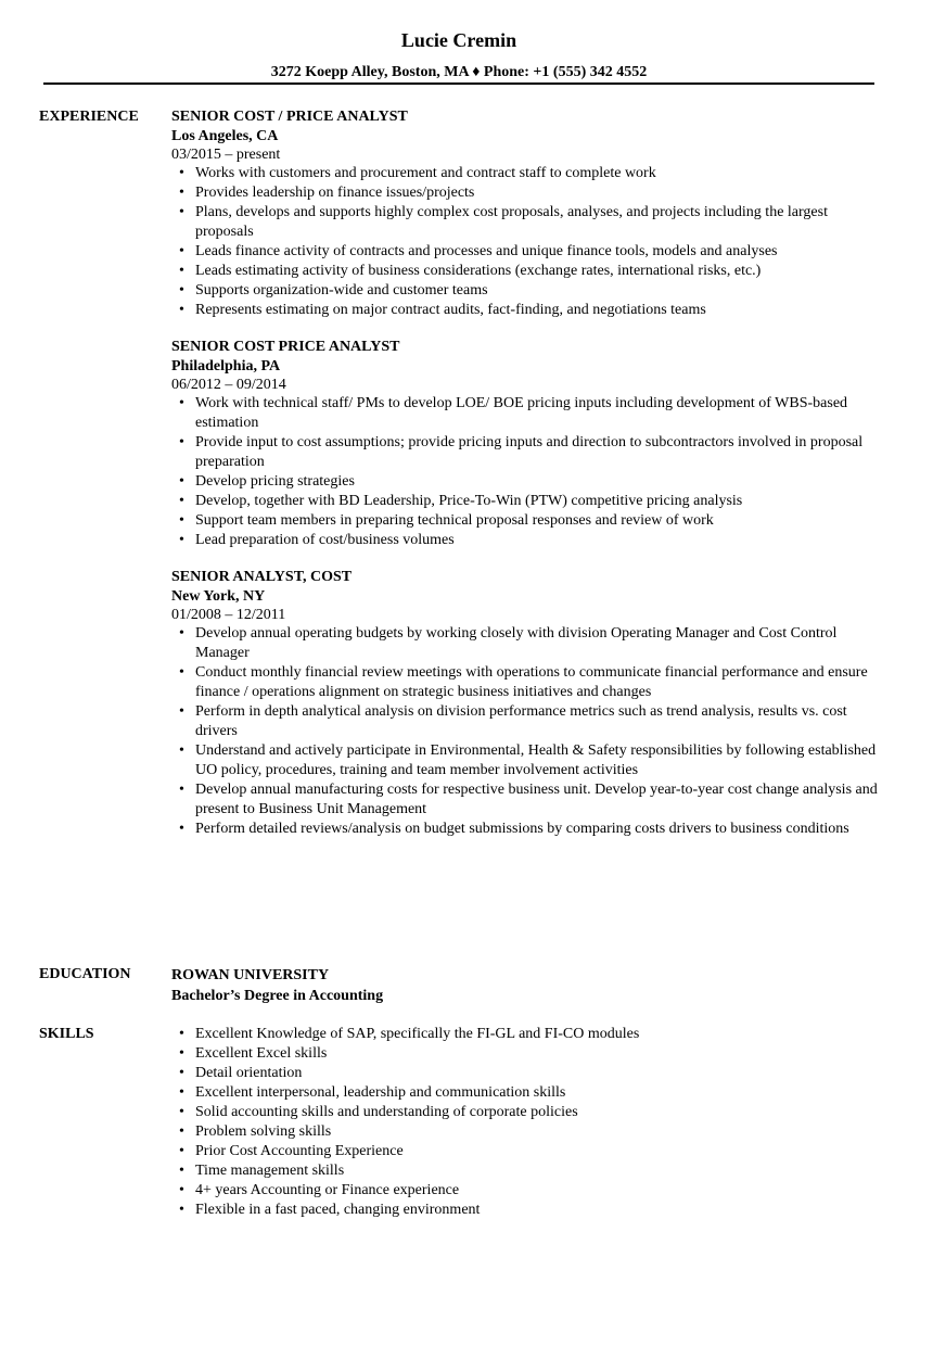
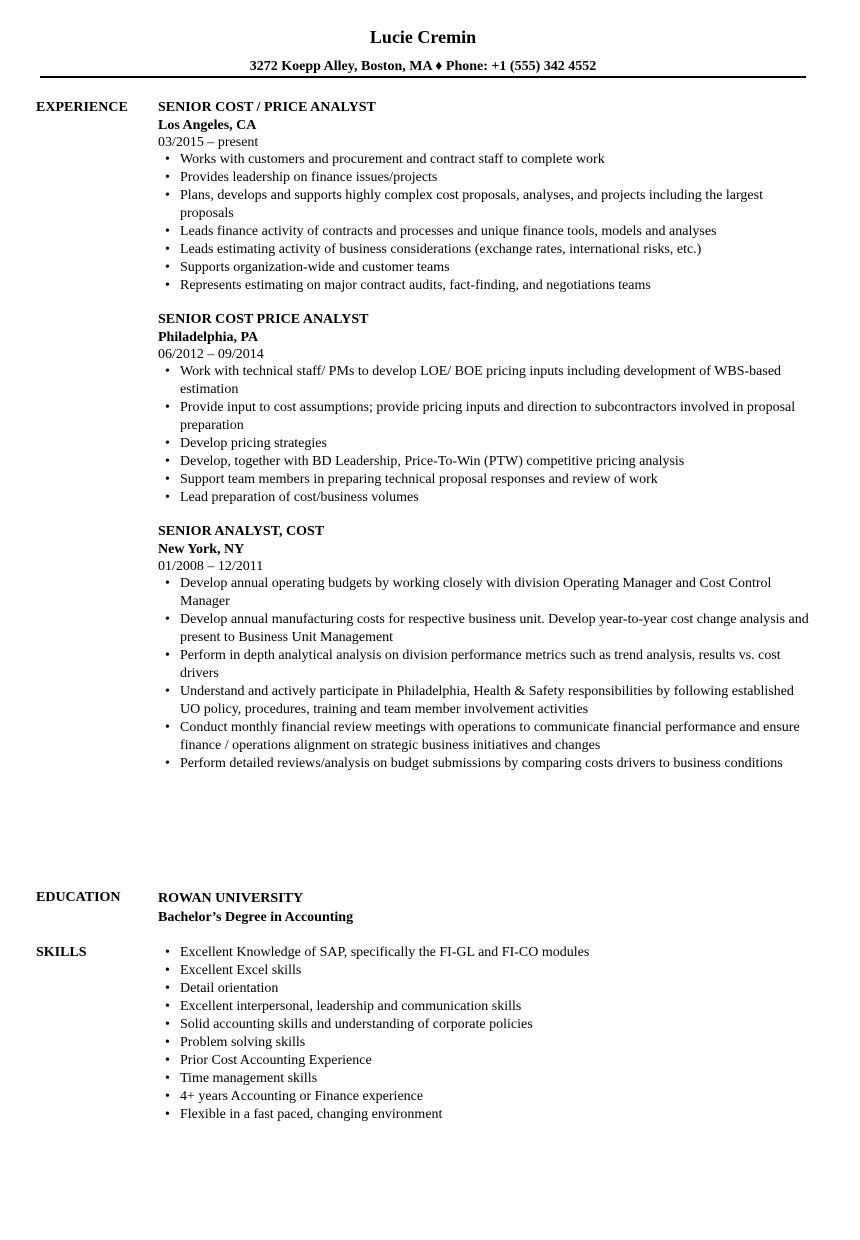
  Lucie Cremin
  3272 Koepp Alley, Boston, MA ♦ Phone: +1 (555) 342 4552
  EXPERIENCE
  SENIOR COST / PRICE ANALYST
  Los Angeles, CA
  03/2015 – present
  Works with customers and procurement and contract staff to complete work
  Provides leadership on finance issues/projects
  Plans, develops and supports highly complex cost proposals, analyses, and projects including the largest proposals
  Leads finance activity of contracts and processes and unique finance tools, models and analyses
  Leads estimating activity of business considerations (exchange rates, international risks, etc.)
  Supports organization-wide and customer teams
  Represents estimating on major contract audits, fact-finding, and negotiations teams
  SENIOR COST PRICE ANALYST
  Philadelphia, PA
  06/2012 – 09/2014
  Work with technical staff/ PMs to develop LOE/ BOE pricing inputs including development of WBS-based estimation
  Provide input to cost assumptions; provide pricing inputs and direction to subcontractors involved in proposal preparation
  Develop pricing strategies
  Develop, together with BD Leadership, Price-To-Win (PTW) competitive pricing analysis
  Support team members in preparing technical proposal responses and review of work
  Lead preparation of cost/business volumes
  SENIOR ANALYST, COST
  New York, NY
  01/2008 – 12/2011
  Develop annual operating budgets by working closely with division Operating Manager and Cost Control Manager
- Conduct monthly financial review meetings with operations to communicate financial performance and ensure finance / operations alignment on strategic business initiatives and changes
+ Develop annual manufacturing costs for respective business unit. Develop year-to-year cost change analysis and present to Business Unit Management
  Perform in depth analytical analysis on division performance metrics such as trend analysis, results vs. cost drivers
- Understand and actively participate in Environmental, Health & Safety responsibilities by following established UO policy, procedures, training and team member involvement activities
+ Understand and actively participate in Philadelphia, Health & Safety responsibilities by following established UO policy, procedures, training and team member involvement activities
- Develop annual manufacturing costs for respective business unit. Develop year-to-year cost change analysis and present to Business Unit Management
+ Conduct monthly financial review meetings with operations to communicate financial performance and ensure finance / operations alignment on strategic business initiatives and changes
  Perform detailed reviews/analysis on budget submissions by comparing costs drivers to business conditions
  EDUCATION
  ROWAN UNIVERSITY
  Bachelor’s Degree in Accounting
  SKILLS
  Excellent Knowledge of SAP, specifically the FI-GL and FI-CO modules
  Excellent Excel skills
  Detail orientation
  Excellent interpersonal, leadership and communication skills
  Solid accounting skills and understanding of corporate policies
  Problem solving skills
  Prior Cost Accounting Experience
  Time management skills
  4+ years Accounting or Finance experience
  Flexible in a fast paced, changing environment
